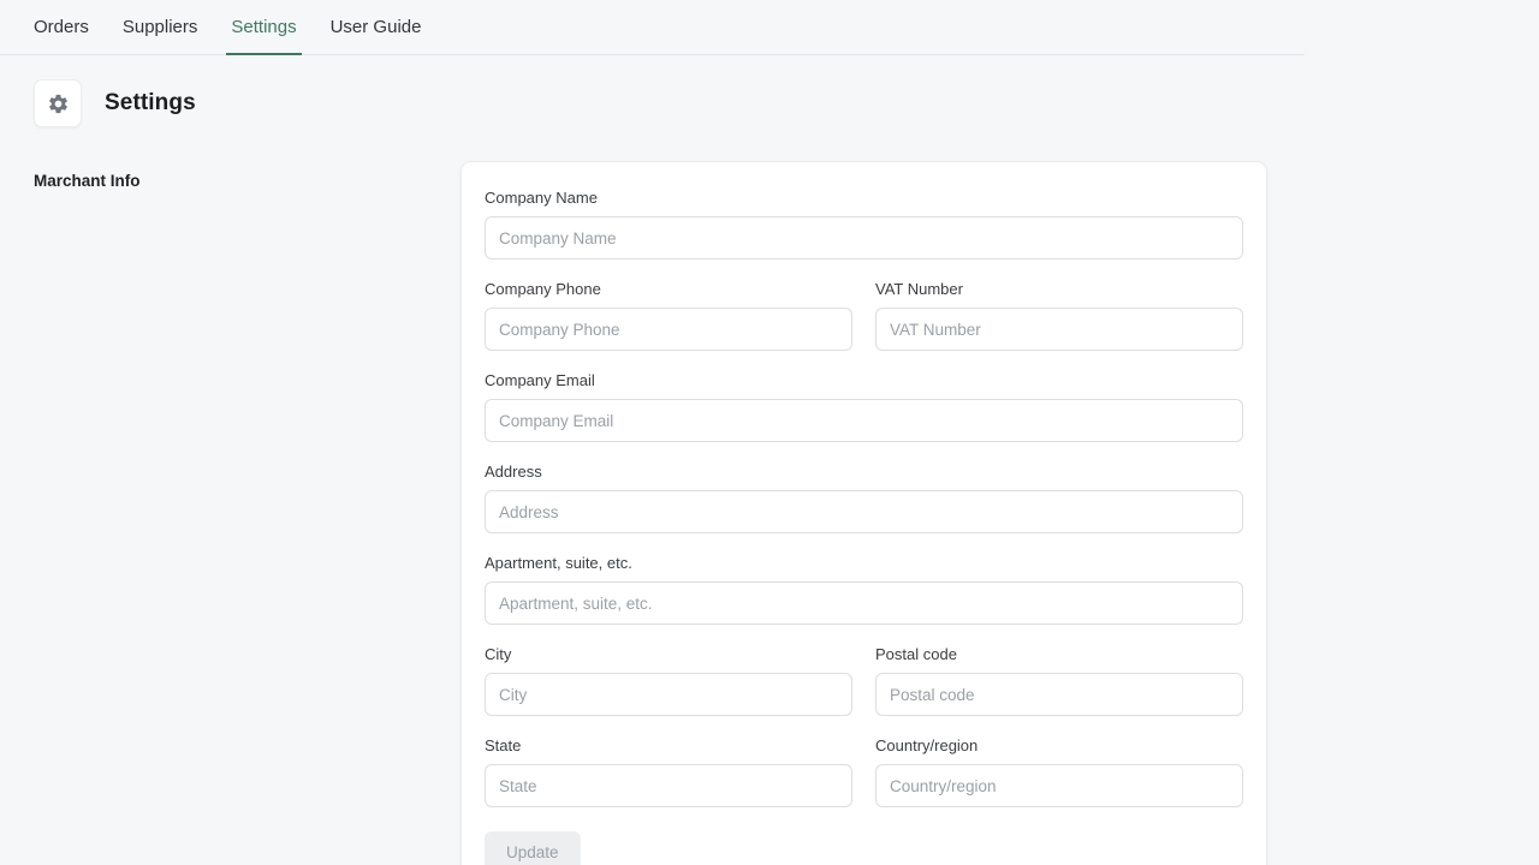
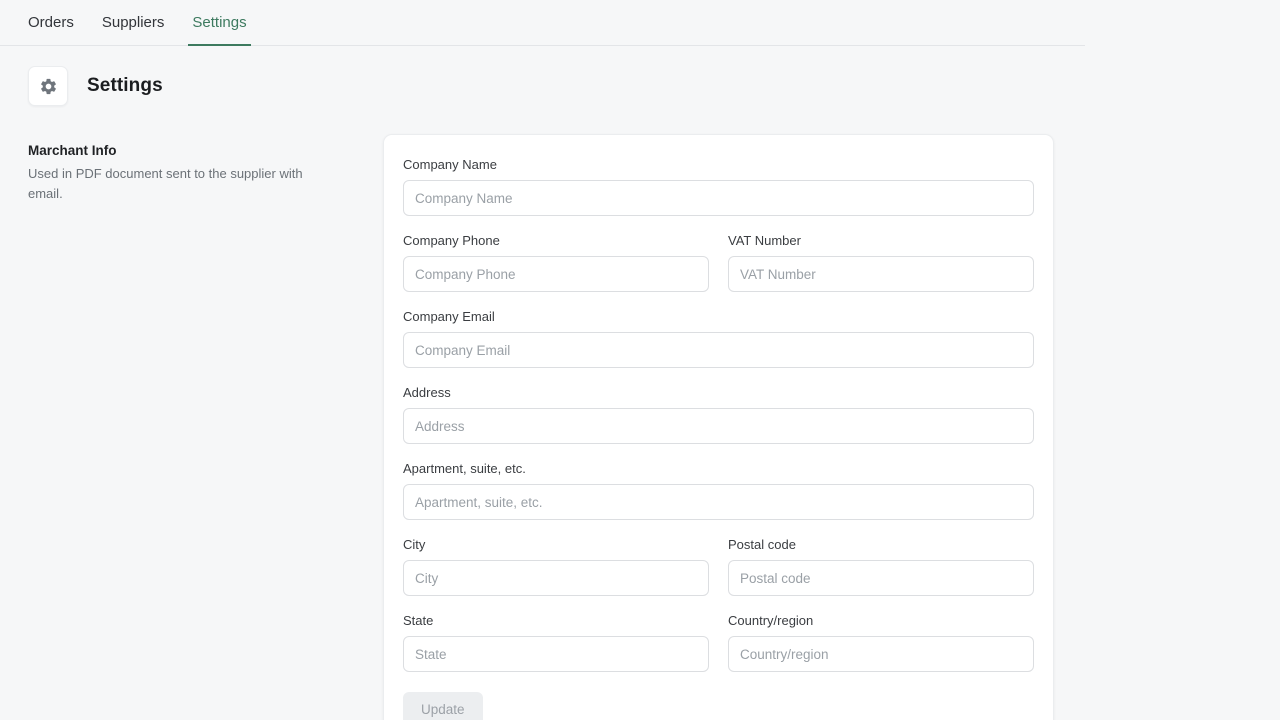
  Orders
  Suppliers
  Settings
- User Guide
  Settings
  Marchant Info
+ Used in PDF document sent to the supplier with email.
  Company Name
  Company Name
  Company Phone
  Company Phone
  VAT Number
  VAT Number
  Company Email
  Company Email
  Address
  Address
  Apartment, suite, etc.
  Apartment, suite, etc.
  City
  City
  Postal code
  Postal code
  State
  State
  Country/region
  Country/region
  Update
